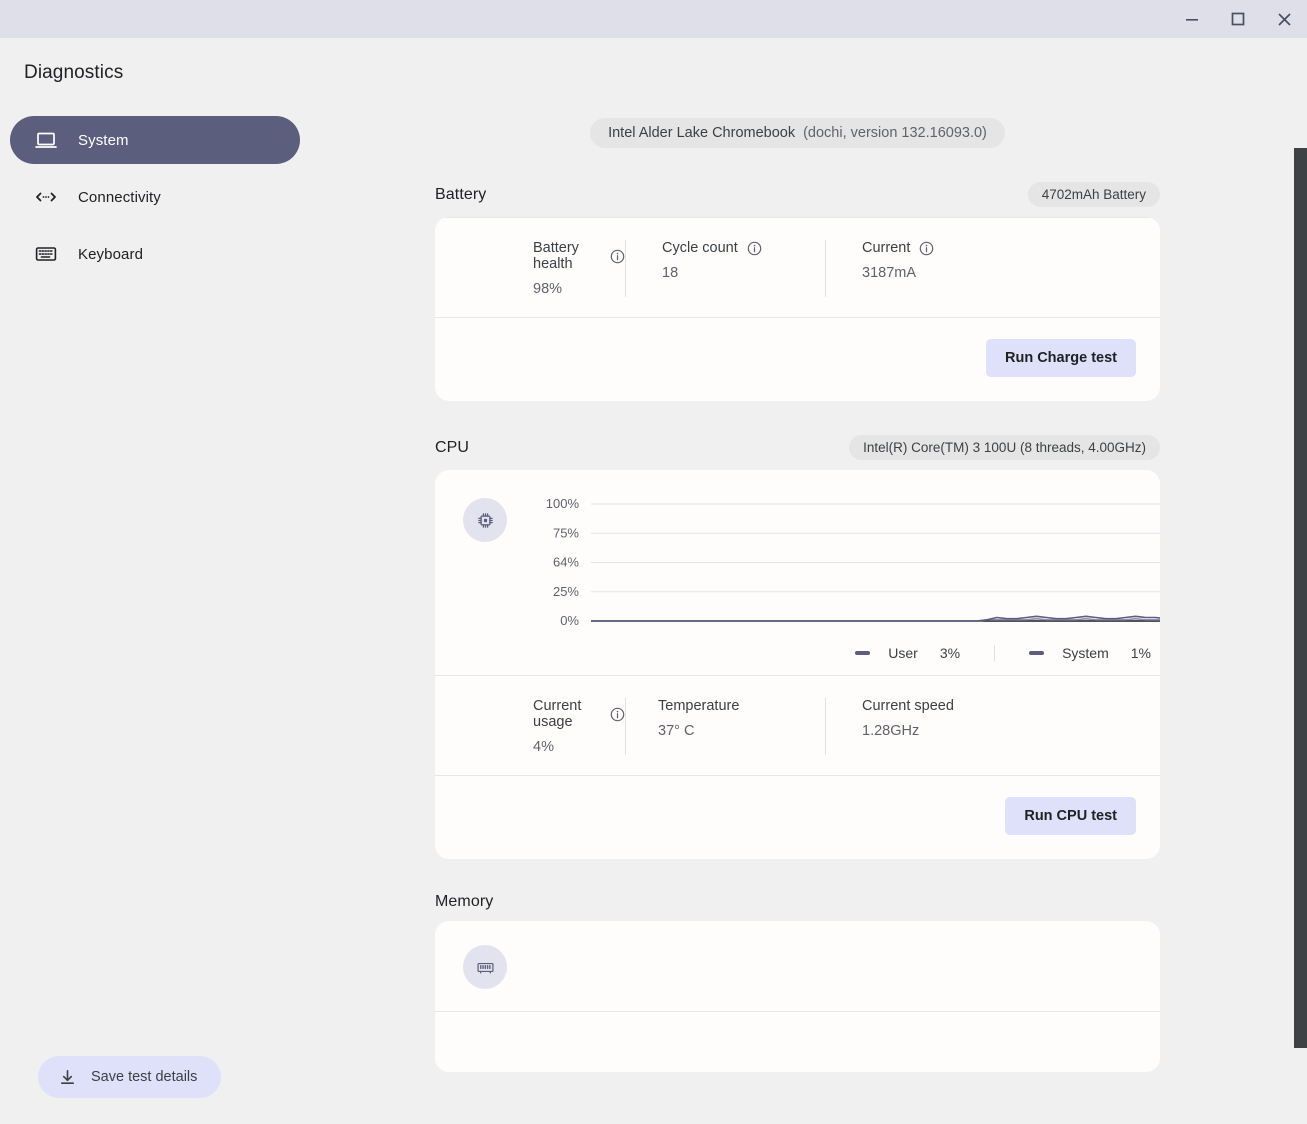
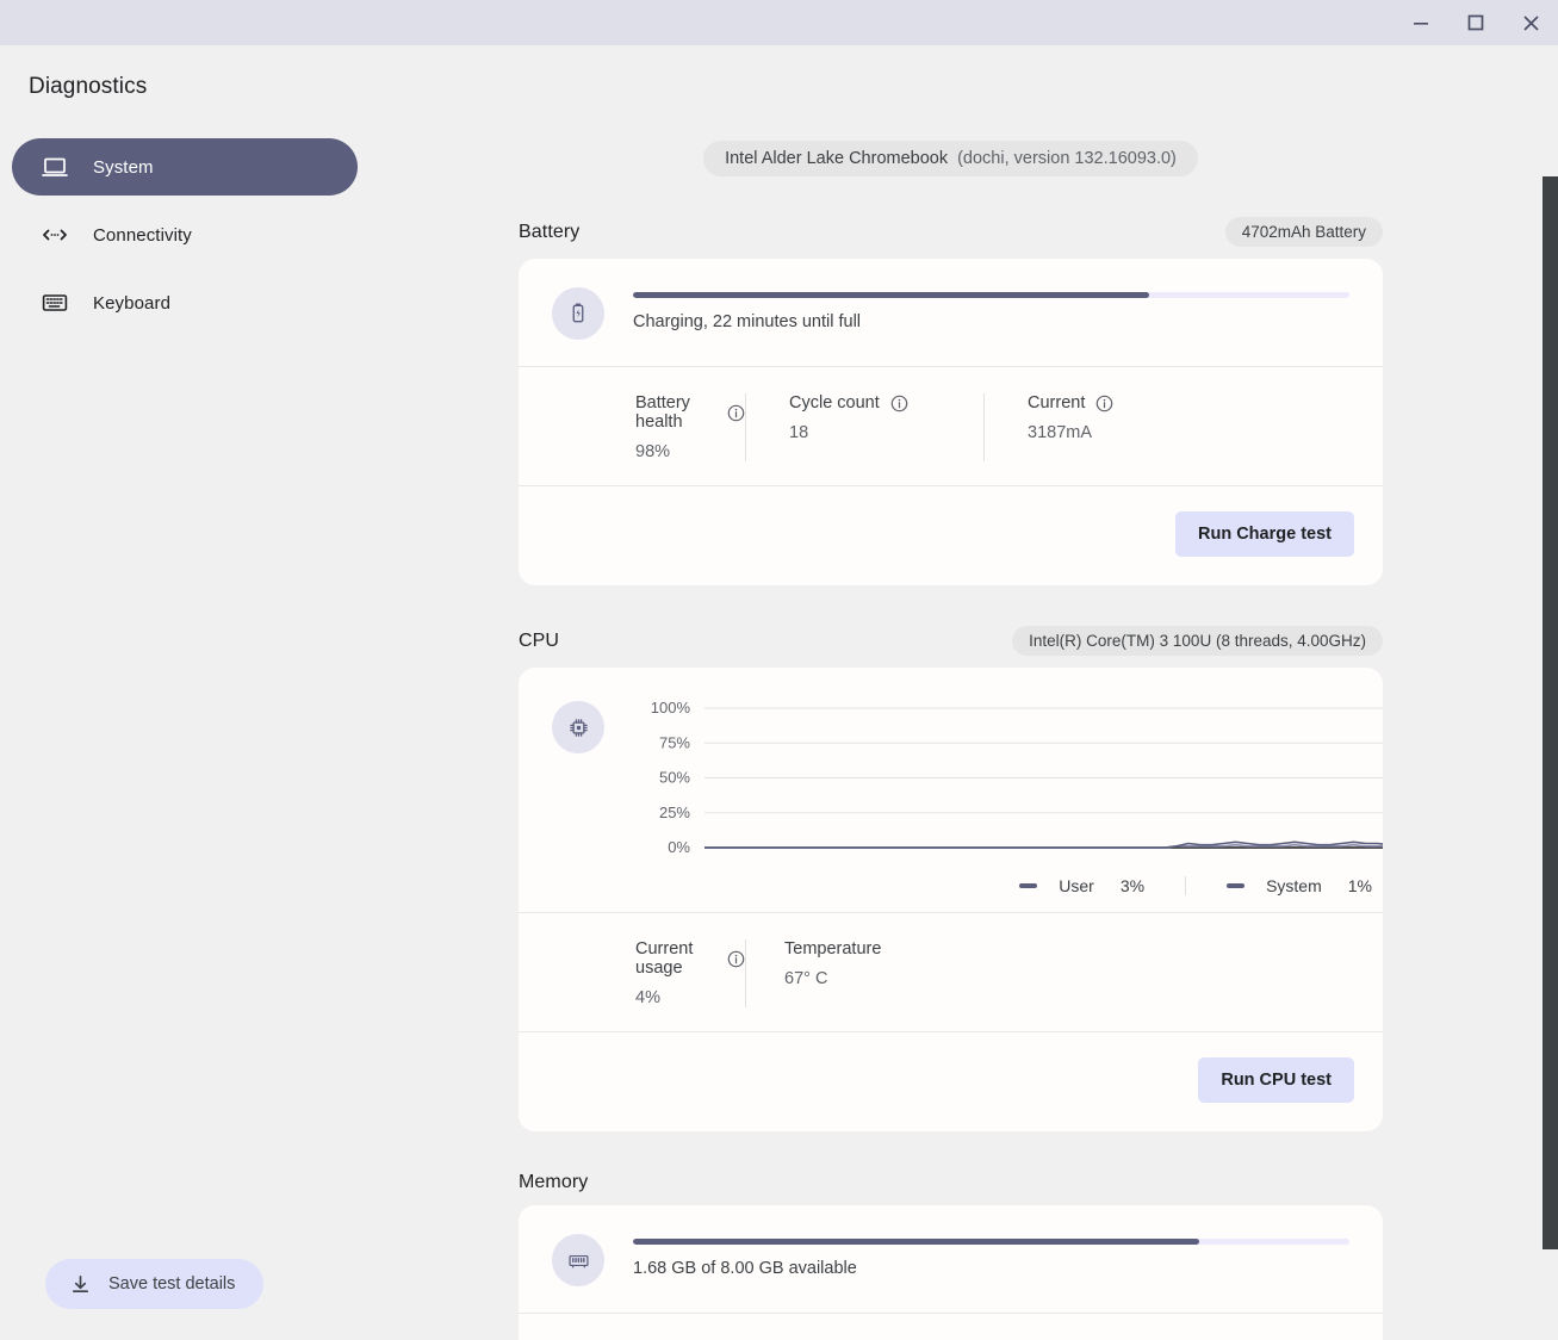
  Diagnostics
  System
  Connectivity
  Keyboard
  Save test details
  Intel Alder Lake Chromebook (dochi, version 132.16093.0)
  Battery
  4702mAh Battery
+ Charging, 22 minutes until full
  Battery health
  98%
  Cycle count
  18
  Current
  3187mA
  Run Charge test
  CPU
  Intel(R) Core(TM) 3 100U (8 threads, 4.00GHz)
  0%
  25%
- 64%
+ 50%
  75%
  100%
  User
  3%
  System
  1%
  Current usage
  4%
  Temperature
- 37° C
+ 67° C
- Current speed
- 1.28GHz
  Run CPU test
  Memory
+ 1.68 GB of 8.00 GB available
